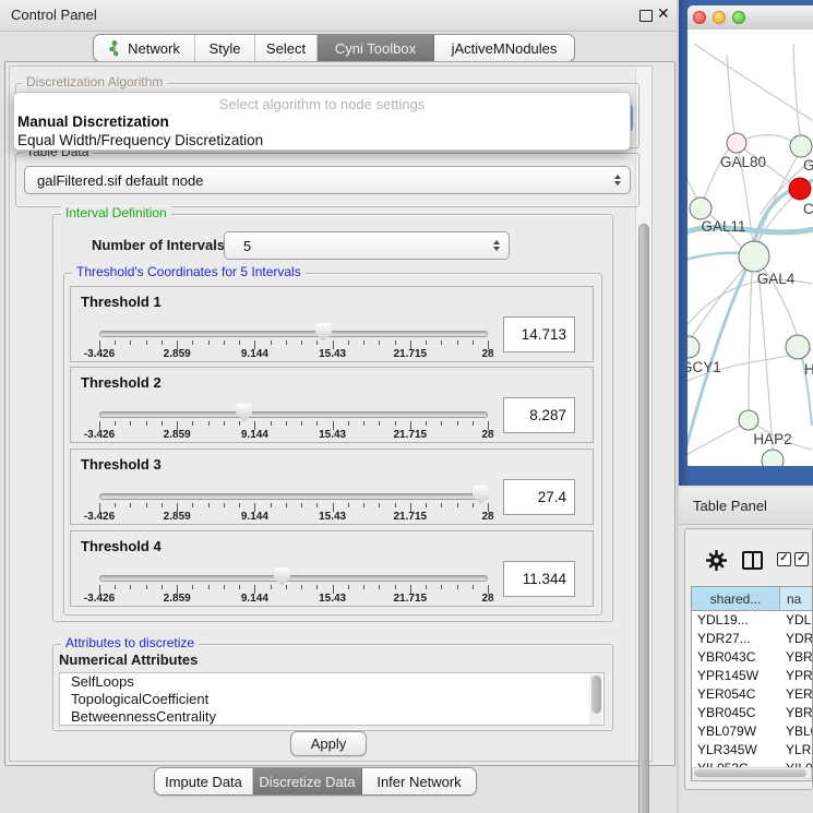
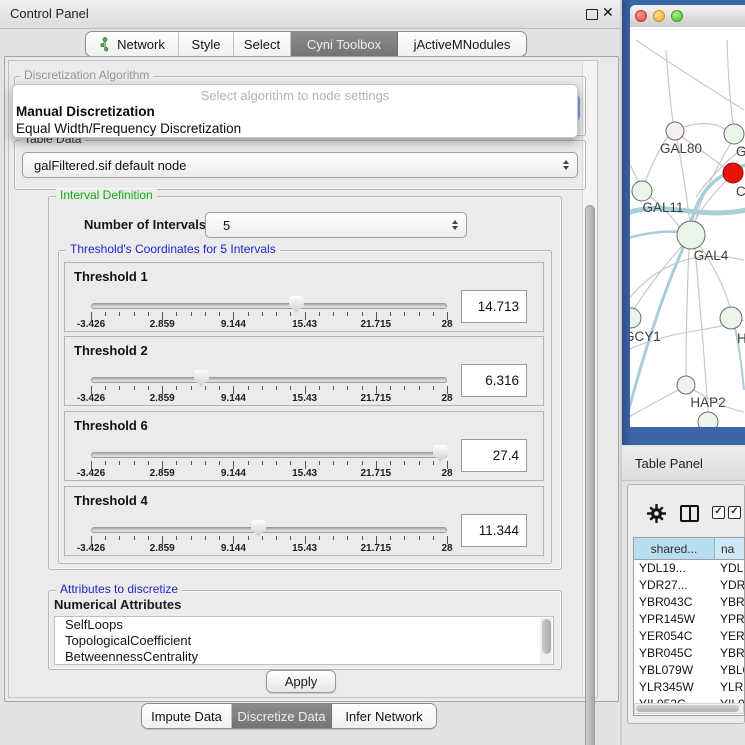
  Control Panel
  ✕
  Network
  Style
  Select
  Cyni Toolbox
  jActiveMNodules
  Discretization Algorithm
  Select algorithm to node settings
  Manual Discretization
  Equal Width/Frequency Discretization
  Table Data
  galFiltered.sif default node
  Interval Definition
  Number of Intervals
  5
  Threshold's Coordinates for 5 Intervals
  Threshold 1
  -3.426
  2.859
  9.144
  15.43
  21.715
  28
  14.713
  Threshold 2
  -3.426
  2.859
  9.144
  15.43
  21.715
  28
- 8.287
+ 6.316
- Threshold 3
+ Threshold 6
  -3.426
  2.859
  9.144
  15.43
  21.715
  28
  27.4
  Threshold 4
  -3.426
  2.859
  9.144
  15.43
  21.715
  28
  11.344
  Attributes to discretize
  Numerical Attributes
  SelfLoops
  TopologicalCoefficient
  BetweennessCentrality
  Apply
  Impute Data
  Discretize Data
  Infer Network
  GAL80
  C
  GAL11
  GAL4
  GCY1
  H
  HAP2
  Table Panel
  ✓
  ✓
  shared...
  na
  YDL19...
  YDL
  YDR27...
  YDR
  YBR043C
  YBR
  YPR145W
  YPR
  YER054C
  YER
  YBR045C
  YBR
  YBL079W
  YBL
  YLR345W
  YLR
